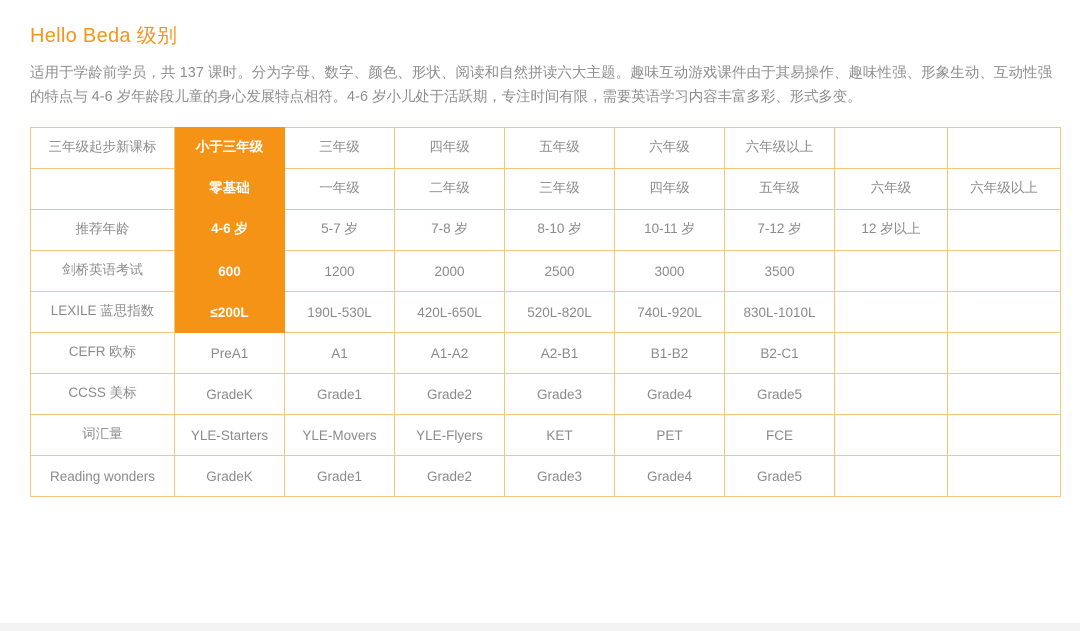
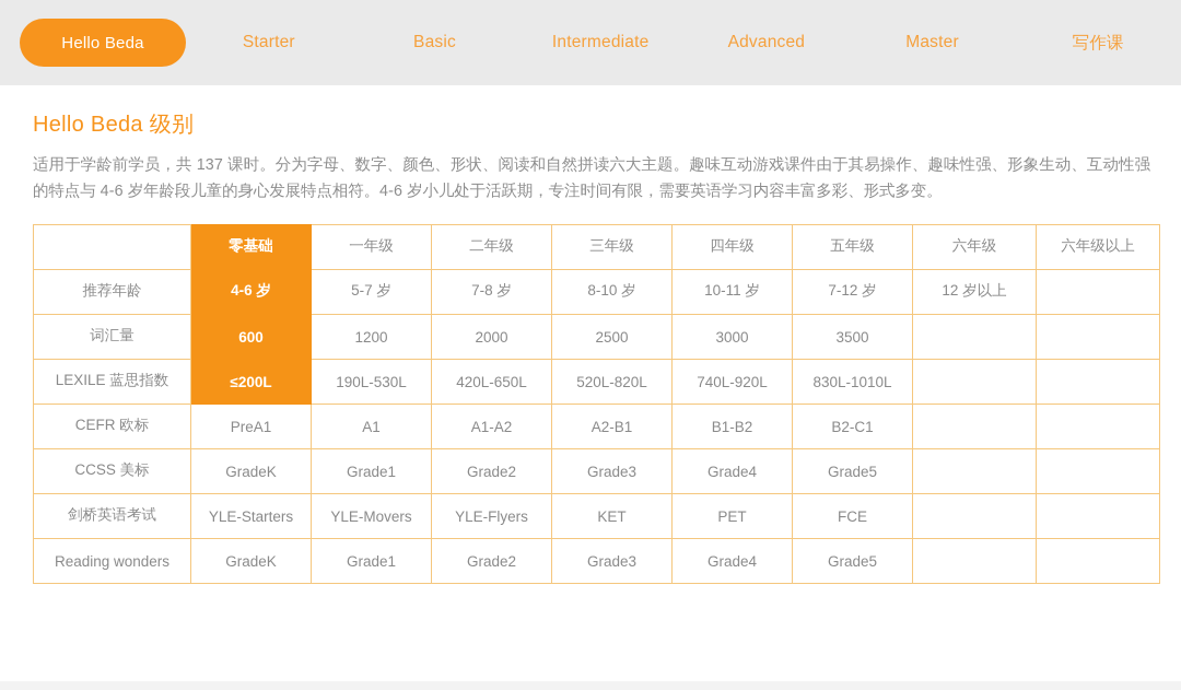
+ Hello Beda
+ Starter
+ Basic
+ Intermediate
+ Advanced
+ Master
+ 写作课
  Hello Beda 级别
  适用于学龄前学员，共 137 课时。分为字母、数字、颜色、形状、阅读和自然拼读六大主题。趣味互动游戏课件由于其易操作、趣味性强、形象生动、互动性强的特点与 4-6 岁年龄段儿童的身心发展特点相符。4-6 岁小儿处于活跃期，专注时间有限，需要英语学习内容丰富多彩、形式多变。
- 三年级起步新课标	小于三年级	三年级	四年级	五年级	六年级	六年级以上
  	零基础	一年级	二年级	三年级	四年级	五年级	六年级	六年级以上
  推荐年龄	4-6 岁	5-7 岁	7-8 岁	8-10 岁	10-11 岁	7-12 岁	12 岁以上
- 剑桥英语考试	600	1200	2000	2500	3000	3500
+ 词汇量	600	1200	2000	2500	3000	3500
  LEXILE 蓝思指数	≤200L	190L-530L	420L-650L	520L-820L	740L-920L	830L-1010L
  CEFR 欧标	PreA1	A1	A1-A2	A2-B1	B1-B2	B2-C1
  CCSS 美标	GradeK	Grade1	Grade2	Grade3	Grade4	Grade5
- 词汇量	YLE-Starters	YLE-Movers	YLE-Flyers	KET	PET	FCE
+ 剑桥英语考试	YLE-Starters	YLE-Movers	YLE-Flyers	KET	PET	FCE
  Reading wonders	GradeK	Grade1	Grade2	Grade3	Grade4	Grade5
